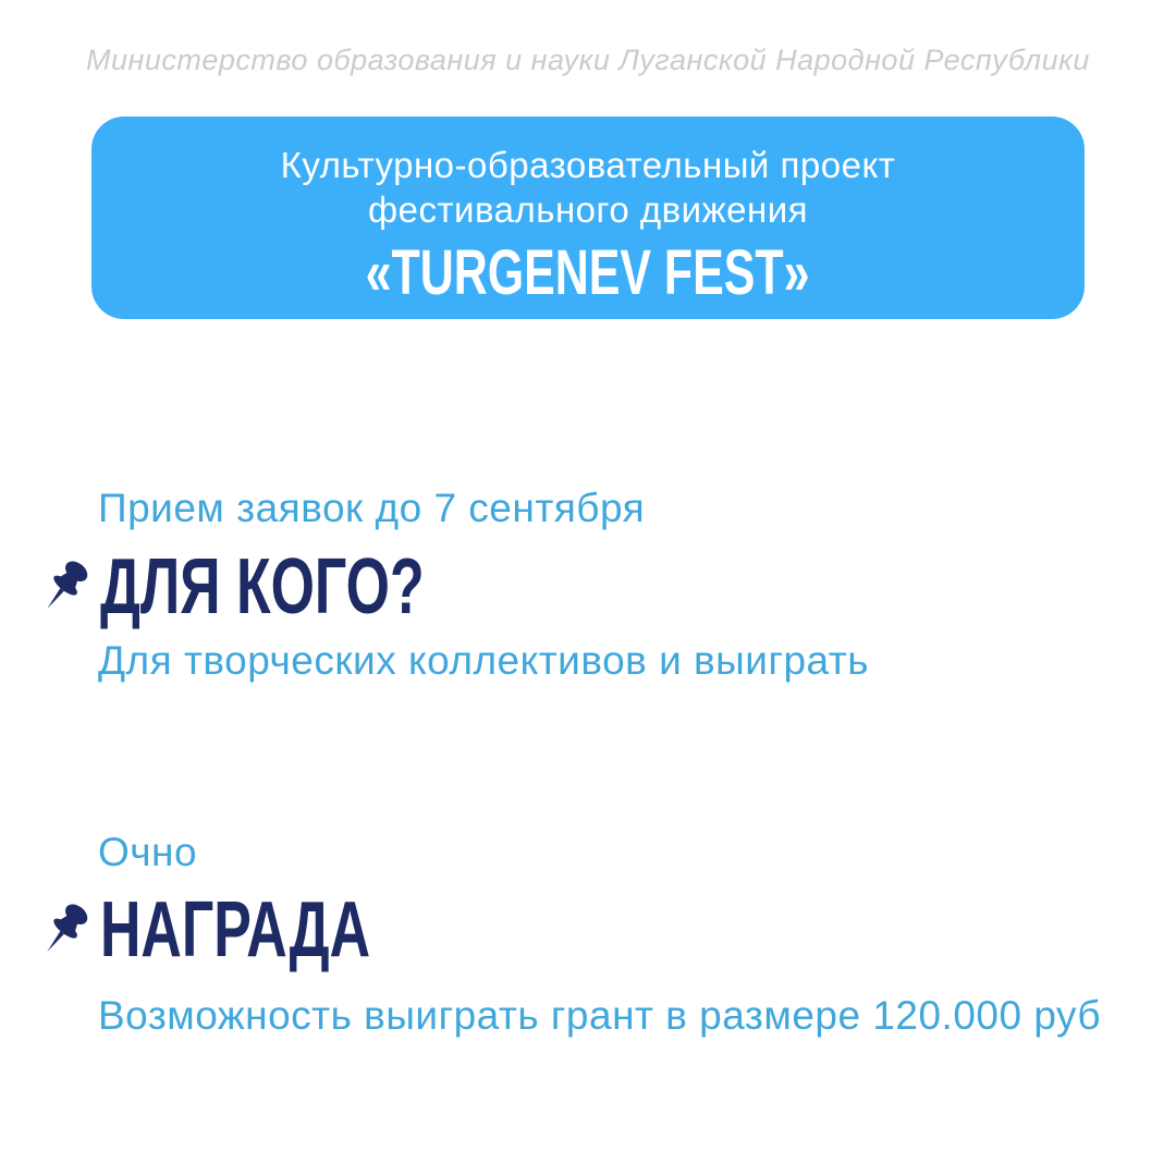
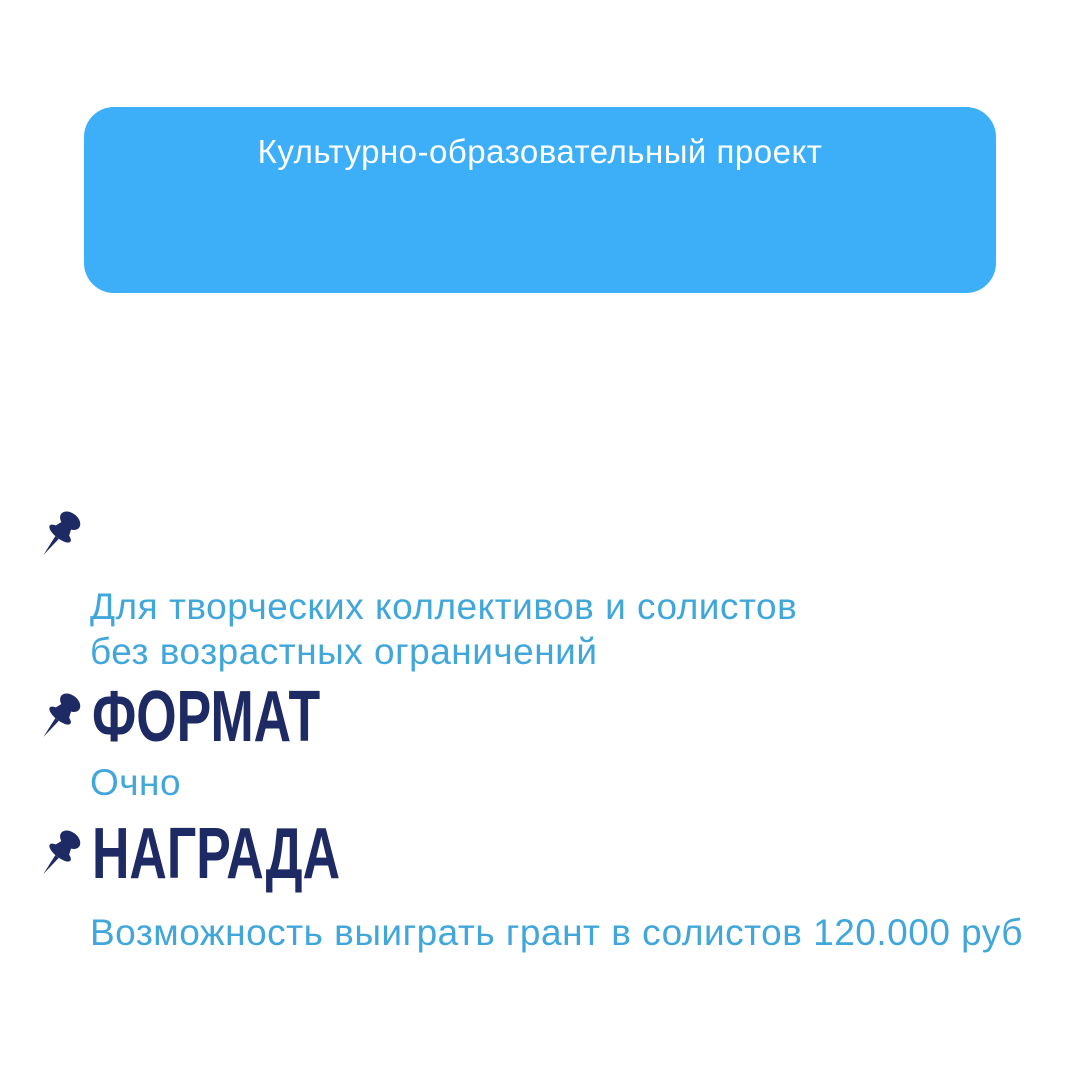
- Министерство образования и науки Луганской Народной Республики
  Культурно-образовательный проект
- фестивального движения
- «TURGENEV FEST»
- Прием заявок до 7 сентября
- ДЛЯ КОГО?
- Для творческих коллективов и выиграть
+ Для творческих коллективов и солистов
+ без возрастных ограничений
+ ФОРМАТ
  Очно
  НАГРАДА
- Возможность выиграть грант в размере 120.000 руб
+ Возможность выиграть грант в солистов 120.000 руб
